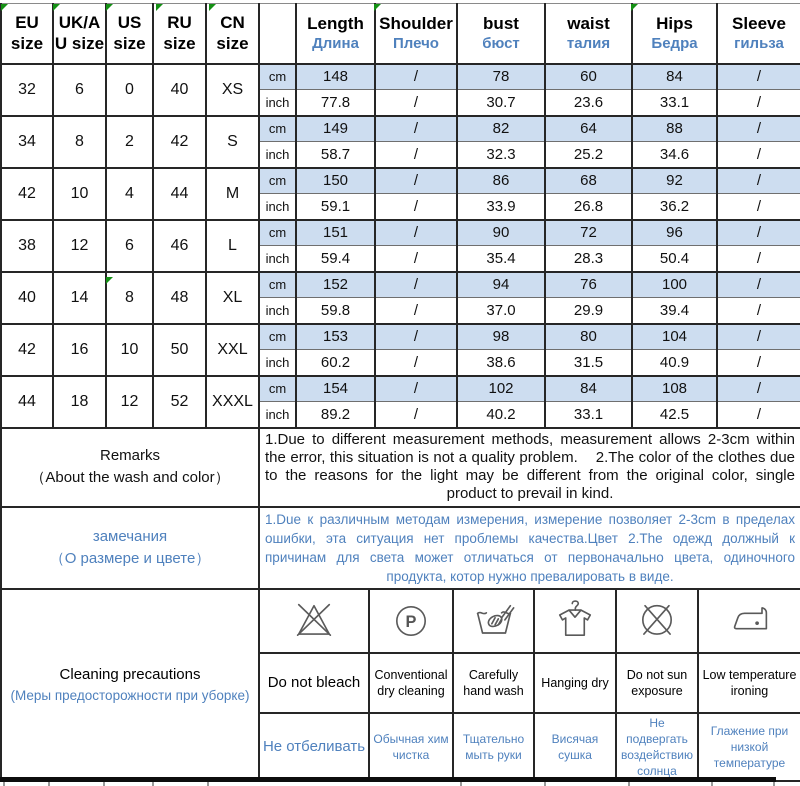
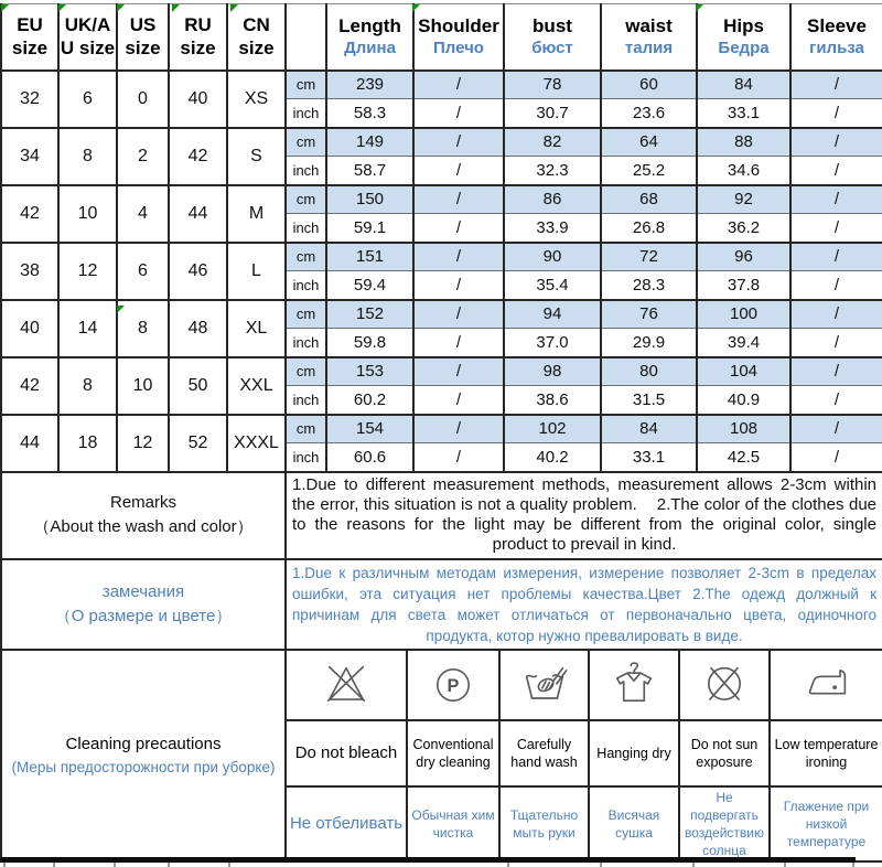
  EUsize	UK/AU size	USsize	RUsize	CNsize		LengthДлина	ShoulderПлечо	bustбюст	waistталия	HipsБедра	Sleeveгильза
- 32	6	0	40	XS	cm	148	/	78	60	84	/
+ 32	6	0	40	XS	cm	239	/	78	60	84	/
- inch	77.8	/	30.7	23.6	33.1	/
+ inch	58.3	/	30.7	23.6	33.1	/
  34	8	2	42	S	cm	149	/	82	64	88	/
  inch	58.7	/	32.3	25.2	34.6	/
  42	10	4	44	M	cm	150	/	86	68	92	/
  inch	59.1	/	33.9	26.8	36.2	/
  38	12	6	46	L	cm	151	/	90	72	96	/
- inch	59.4	/	35.4	28.3	50.4	/
+ inch	59.4	/	35.4	28.3	37.8	/
  40	14	8	48	XL	cm	152	/	94	76	100	/
  inch	59.8	/	37.0	29.9	39.4	/
- 42	16	10	50	XXL	cm	153	/	98	80	104	/
+ 42	8	10	50	XXL	cm	153	/	98	80	104	/
  inch	60.2	/	38.6	31.5	40.9	/
  44	18	12	52	XXXL	cm	154	/	102	84	108	/
- inch	89.2	/	40.2	33.1	42.5	/
+ inch	60.6	/	40.2	33.1	42.5	/
  Remarks （About the wash and color）	1.Due to different measurement methods, measurement allows 2-3cm within the error, this situation is not a quality problem. 2.The color of the clothes due to the reasons for the light may be different from the original color, single product to prevail in kind.
  замечания （О размере и цвете）	1.Due к различным методам измерения, измерение позволяет 2-3cm в пределах ошибки, эта ситуация нет проблемы качества.Цвет 2.The одежд должный к причинам для света может отличаться от первоначально цвета, одиночного продукта, котор нужно превалировать в виде.
  Cleaning precautions (Меры предосторожности при уборке)		P
  Do not bleach	Conventional dry cleaning	Carefully hand wash	Hanging dry	Do not sun exposure	Low temperature ironing
  Не отбеливать	Обычная хим чистка	Тщательно мыть руки	Висячая сушка	Не подвергать воздействию солнца	Глажение при низкой температуре
